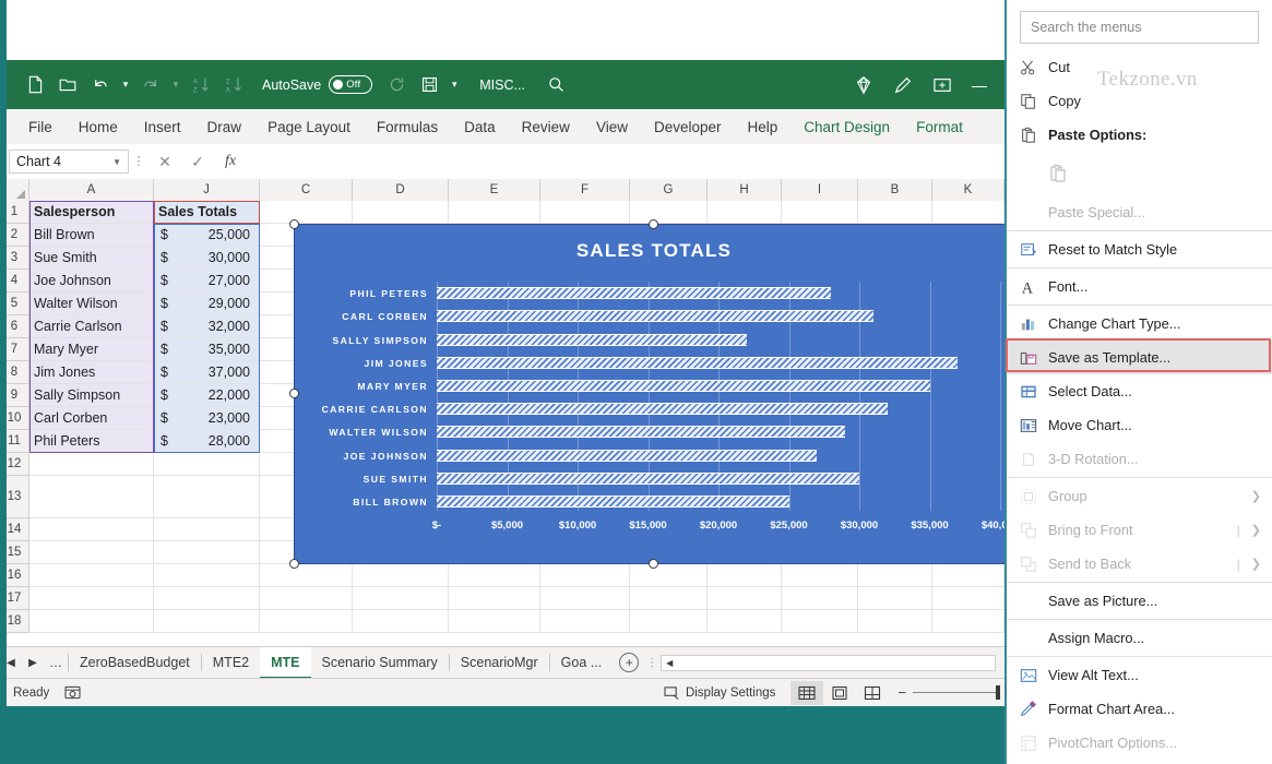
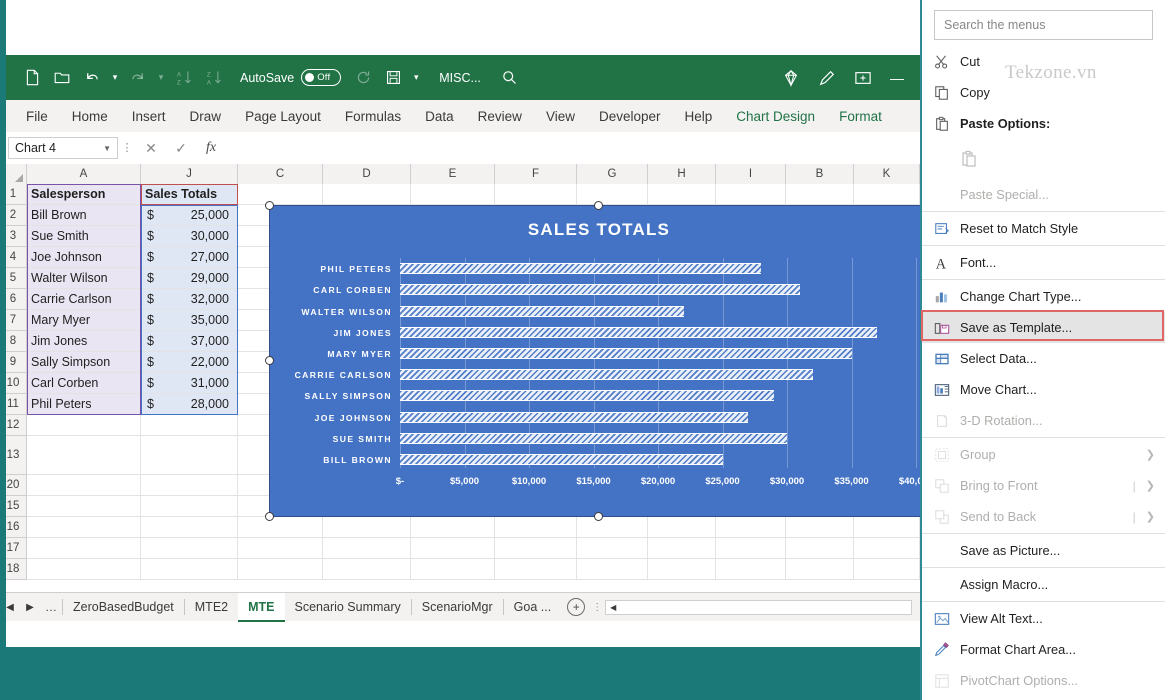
  ▾
  ▾
  AutoSave
  Off
  ▾
  MISC...
  —
  File
  Home
  Insert
  Draw
  Page Layout
  Formulas
  Data
  Review
  View
  Developer
  Help
  Chart Design
  Format
  Chart 4
  ▼
  ⋮
  ✕
  ✓
  fx
  A
  J
  C
  D
  E
  F
  G
  H
  I
  B
  K
  1
  2
  3
  4
  5
  6
  7
  8
  9
  10
  11
  12
  13
- 14
+ 20
  15
  16
  17
  18
  Salesperson
  Sales Totals
  Bill Brown
  $
  25,000
  Sue Smith
  $
  30,000
  Joe Johnson
  $
  27,000
  Walter Wilson
  $
  29,000
  Carrie Carlson
  $
  32,000
  Mary Myer
  $
  35,000
  Jim Jones
  $
  37,000
  Sally Simpson
  $
  22,000
  Carl Corben
  $
- 23,000
+ 31,000
  Phil Peters
  $
  28,000
  SALES TOTALS
  PHIL PETERS
  CARL CORBEN
- SALLY SIMPSON
+ WALTER WILSON
  JIM JONES
  MARY MYER
  CARRIE CARLSON
- WALTER WILSON
+ SALLY SIMPSON
  JOE JOHNSON
  SUE SMITH
  BILL BROWN
  $-
  $5,000
  $10,000
  $15,000
  $20,000
  $25,000
  $30,000
  $35,000
  ◀
  ▶
  …
  ZeroBasedBudget
  MTE2
  MTE
  Scenario Summary
  ScenarioMgr
  Goa ...
  +
  ⋮
  ◀
- Ready
- Display Settings
- −
  Search the menus
  Cut
  Copy
  Paste Options:
  Paste Special...
  Reset to Match Style
  A
  Font...
  Change Chart Type...
  Save as Template...
  Select Data...
  Move Chart...
  3-D Rotation...
  Group
  ❯
  Bring to Front
  |
  ❯
  Send to Back
  |
  ❯
  Save as Picture...
  Assign Macro...
  View Alt Text...
  Format Chart Area...
  PivotChart Options...
  Tekzone.vn
